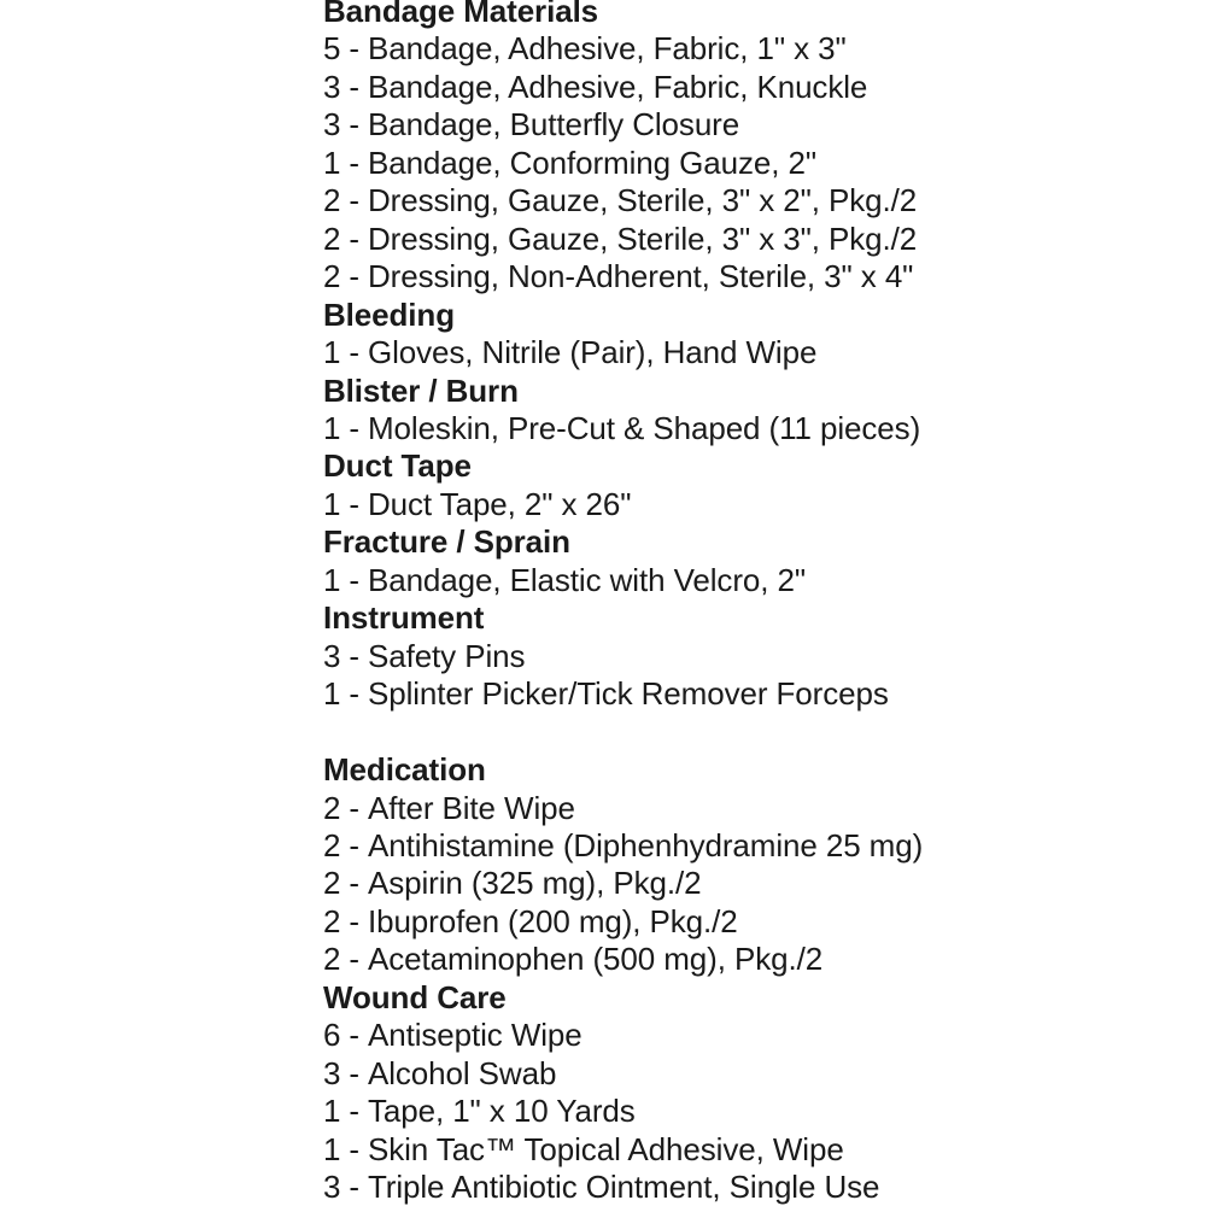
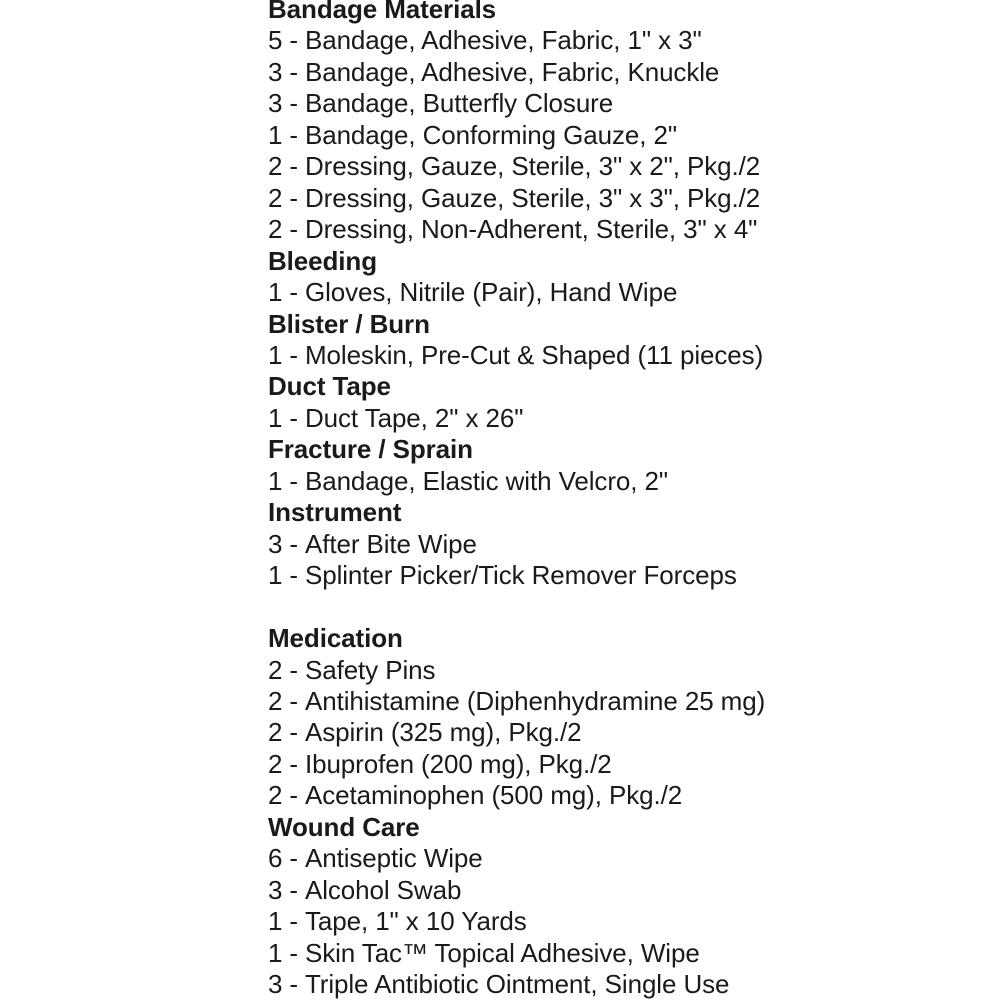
  Bandage Materials
  5 - Bandage, Adhesive, Fabric, 1" x 3"
  3 - Bandage, Adhesive, Fabric, Knuckle
  3 - Bandage, Butterfly Closure
  1 - Bandage, Conforming Gauze, 2"
  2 - Dressing, Gauze, Sterile, 3" x 2", Pkg./2
  2 - Dressing, Gauze, Sterile, 3" x 3", Pkg./2
  2 - Dressing, Non-Adherent, Sterile, 3" x 4"
  Bleeding
  1 - Gloves, Nitrile (Pair), Hand Wipe
  Blister / Burn
  1 - Moleskin, Pre-Cut & Shaped (11 pieces)
  Duct Tape
  1 - Duct Tape, 2" x 26"
  Fracture / Sprain
  1 - Bandage, Elastic with Velcro, 2"
  Instrument
- 3 - Safety Pins
+ 3 - After Bite Wipe
  1 - Splinter Picker/Tick Remover Forceps
  Medication
- 2 - After Bite Wipe
+ 2 - Safety Pins
  2 - Antihistamine (Diphenhydramine 25 mg)
  2 - Aspirin (325 mg), Pkg./2
  2 - Ibuprofen (200 mg), Pkg./2
  2 - Acetaminophen (500 mg), Pkg./2
  Wound Care
  6 - Antiseptic Wipe
  3 - Alcohol Swab
  1 - Tape, 1" x 10 Yards
  1 - Skin Tac™ Topical Adhesive, Wipe
  3 - Triple Antibiotic Ointment, Single Use
